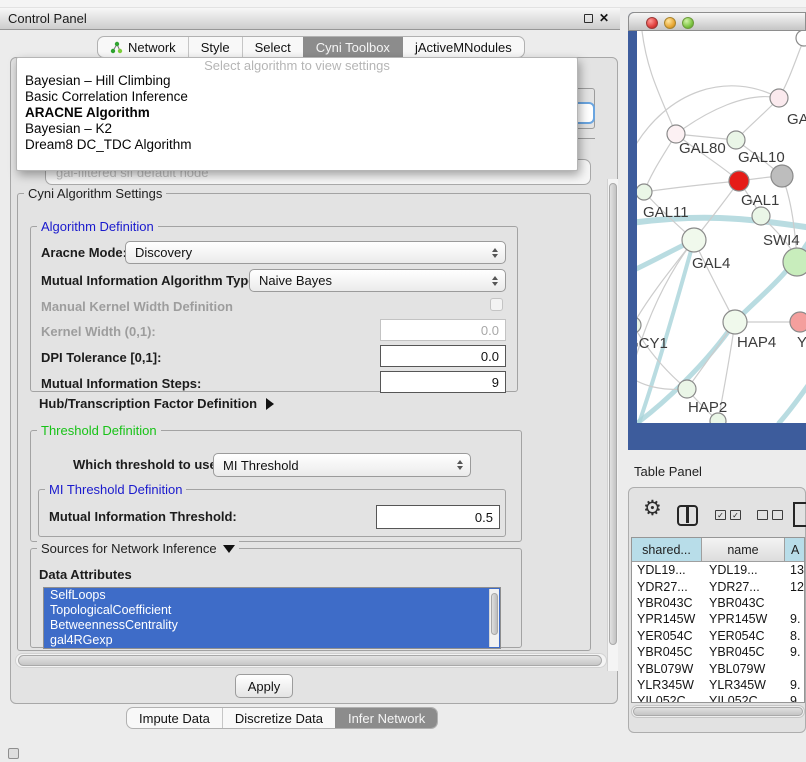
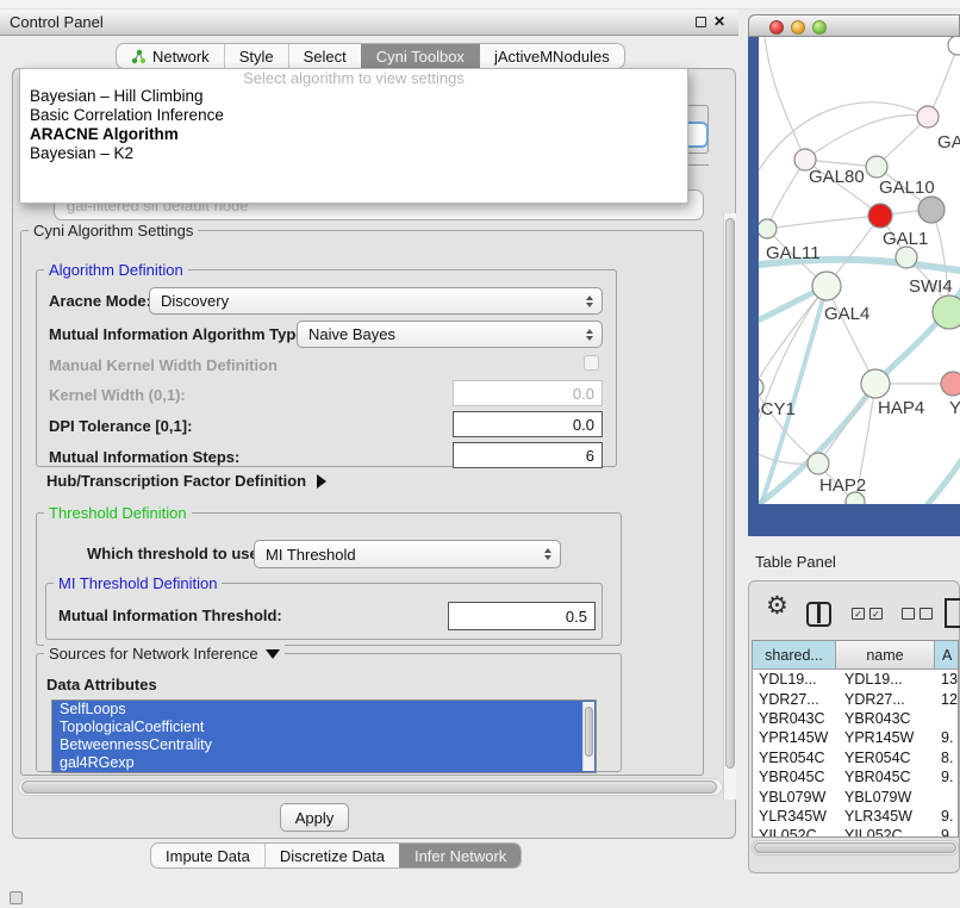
  Control Panel
  Network
  Style
  Select
  Cyni Toolbox
  jActiveMNodules
  gal-filtered sif default node
  Cyni Algorithm Settings
  Algorithm Definition
  Aracne Mode
  Discovery
  Mutual Information Algorithm Typ
  Naive Bayes
  Manual Kernel Width Definition
  Kernel Width (0,1):
  0.0
  DPI Tolerance [0,1]:
  0.0
  Mutual Information Steps:
- 9
+ 6
  Hub/Transcription Factor Definition
  Threshold Definition
  Which threshold to us
  MI Threshold
  MI Threshold Definition
  Mutual Information Threshold:
  0.5
  Sources for Network Inference
  Data Attributes
  SelfLoops
  TopologicalCoefficient
  BetweennessCentrality
  gal4RGexp
  Apply
  Select algorithm to view settings
  Bayesian – Hill Climbing
  Basic Correlation Inference
  ARACNE Algorithm
  Bayesian – K2
- Dream8 DC_TDC Algorithm
  Impute Data
  Discretize Data
  Infer Network
  GAL80
  GAL10
  GAL1
  GAL11
  SWI4
  GAL4
  CY1
  HAP4
  Y
  HAP2
  Table Panel
  shared...
  name
  A
  YDL19...
  YDL19...
  13
  YDR27...
  YDR27...
  12
  YBR043C
  YBR043C
  YPR145W
  YPR145W
  9.
  YER054C
  YER054C
  8.
  YBR045C
  YBR045C
  9.
  YBL079W
  YBL079W
  YLR345W
  YLR345W
  9.
  YIL052C
  YIL052C
  9.
